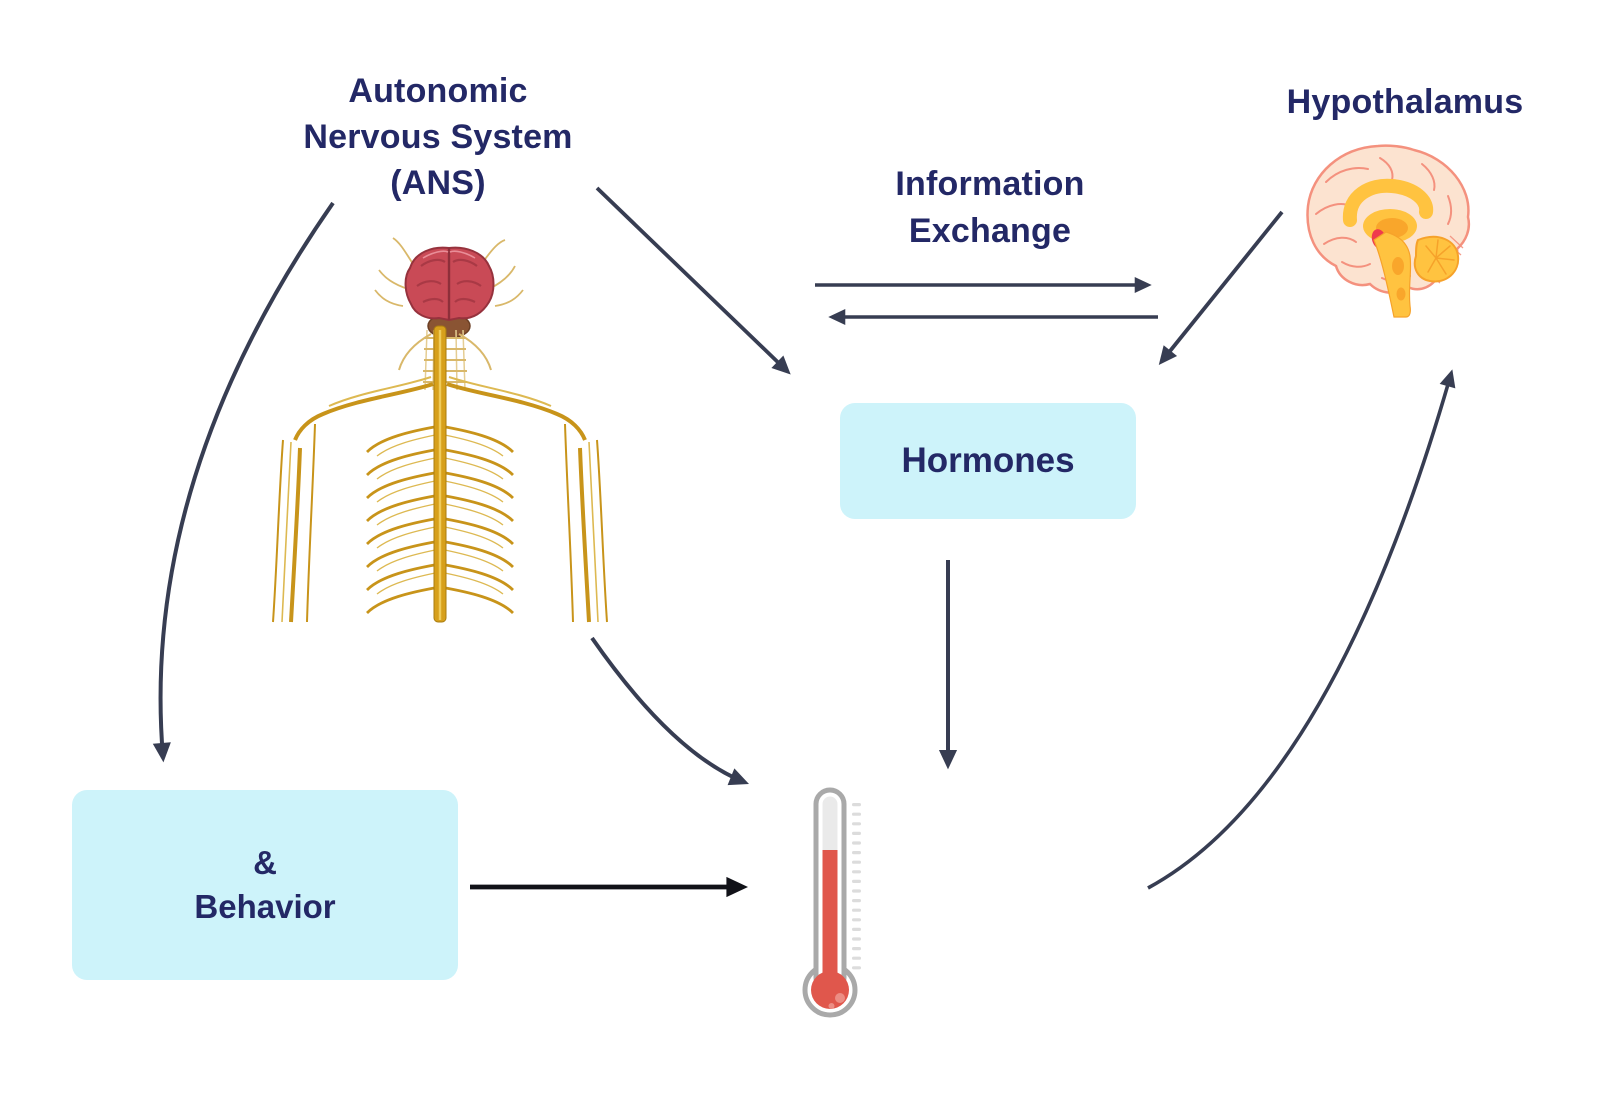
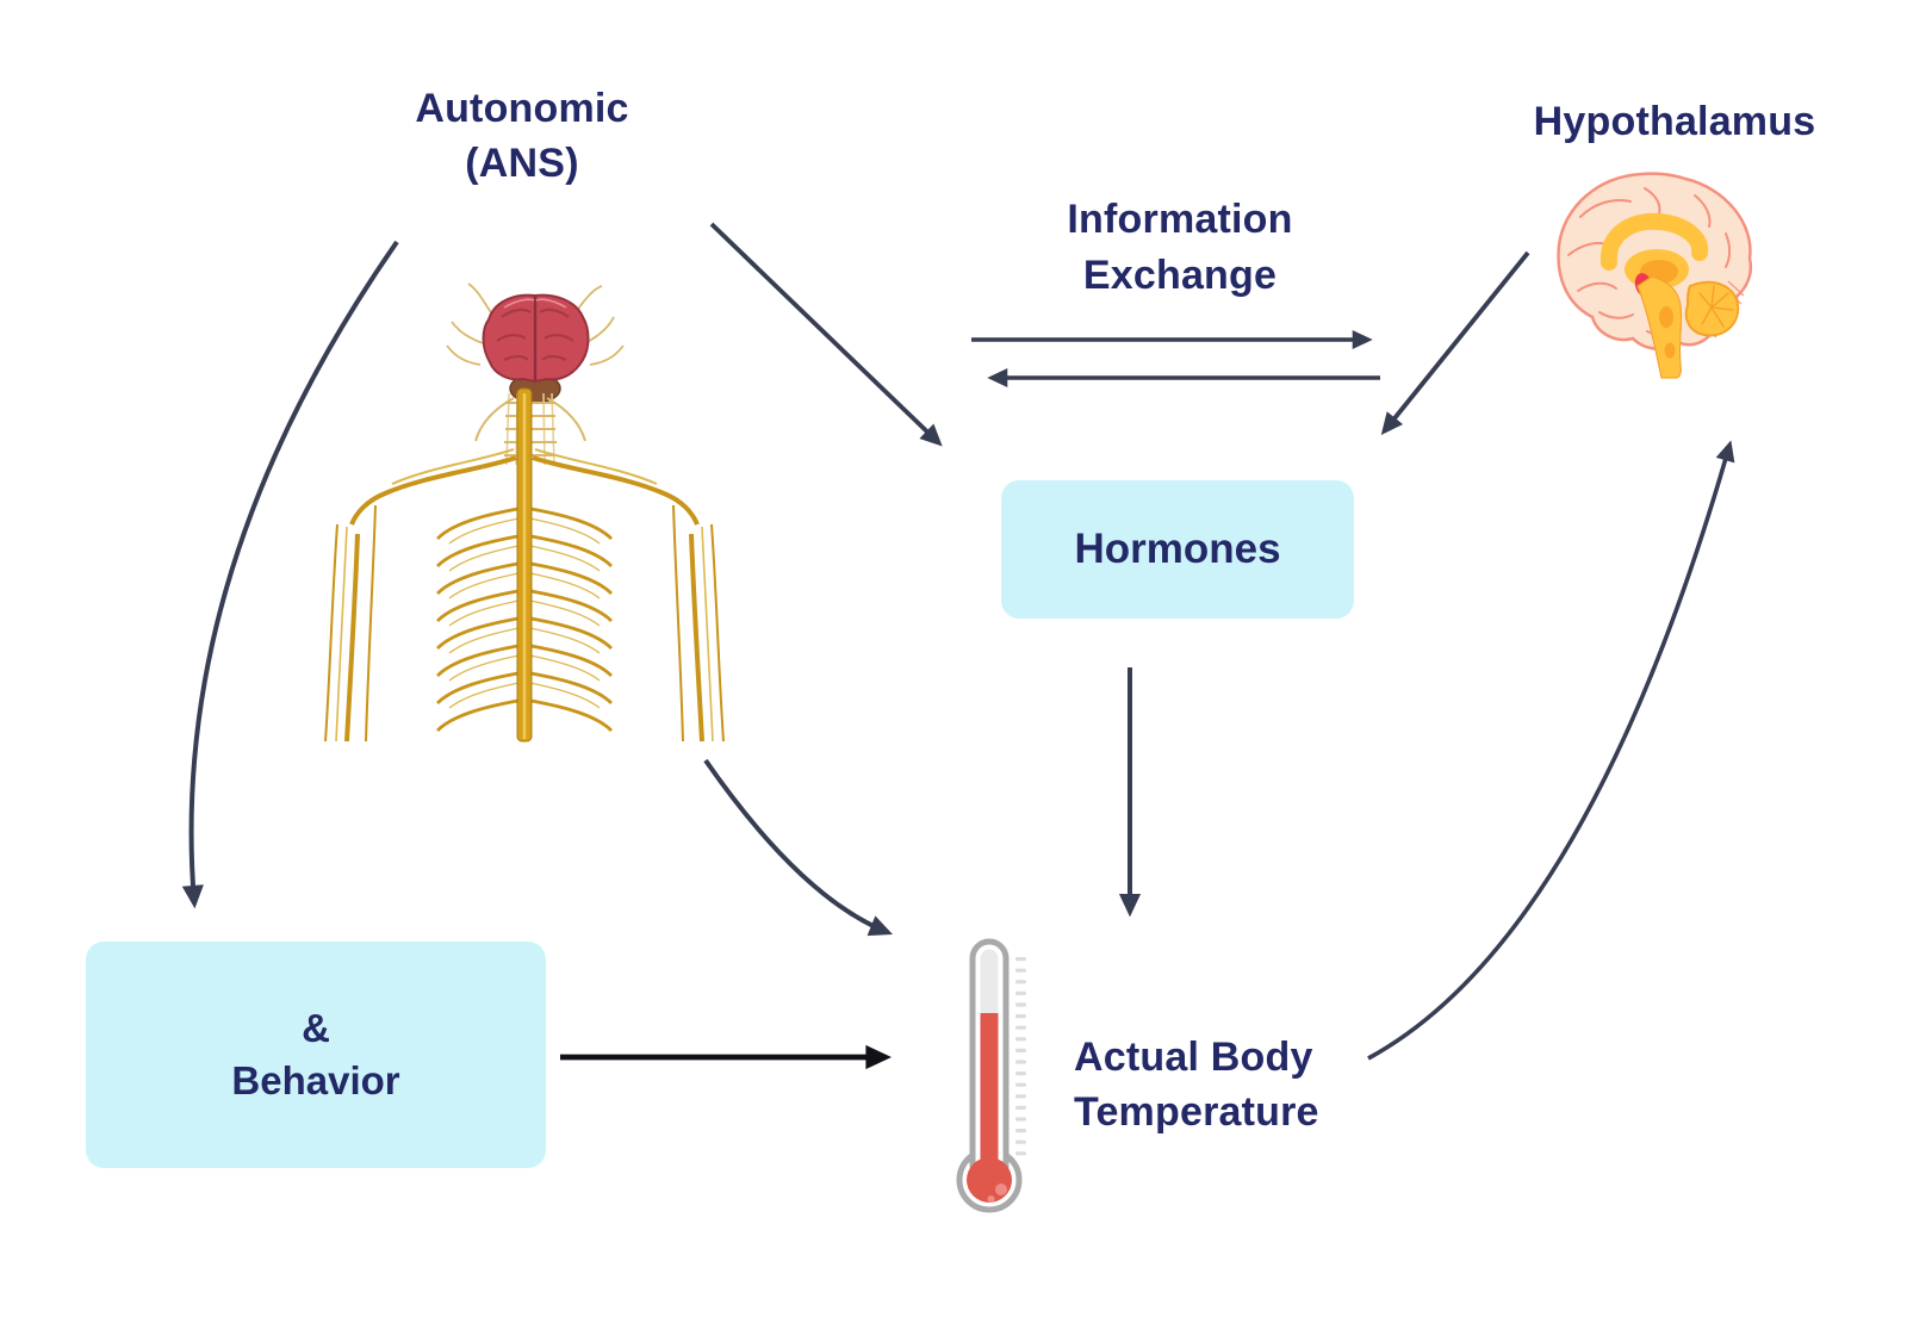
  Autonomic
- Nervous System
  (ANS)
  Hypothalamus
  Information
  Exchange
  Hormones
  &
  Behavior
+ Actual Body
+ Temperature
